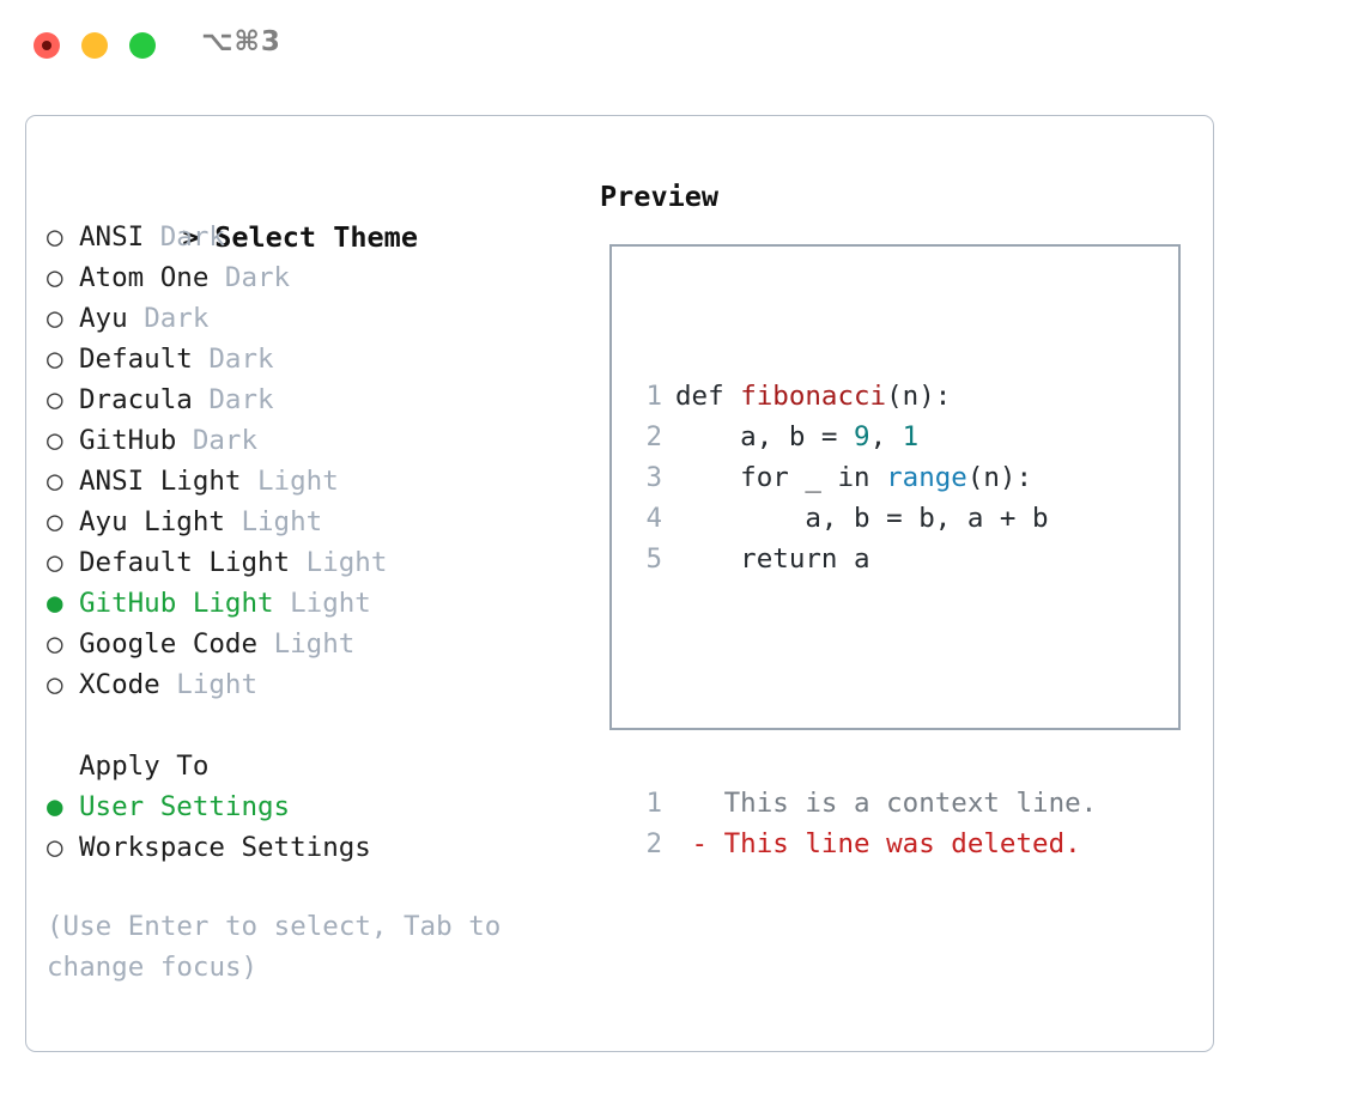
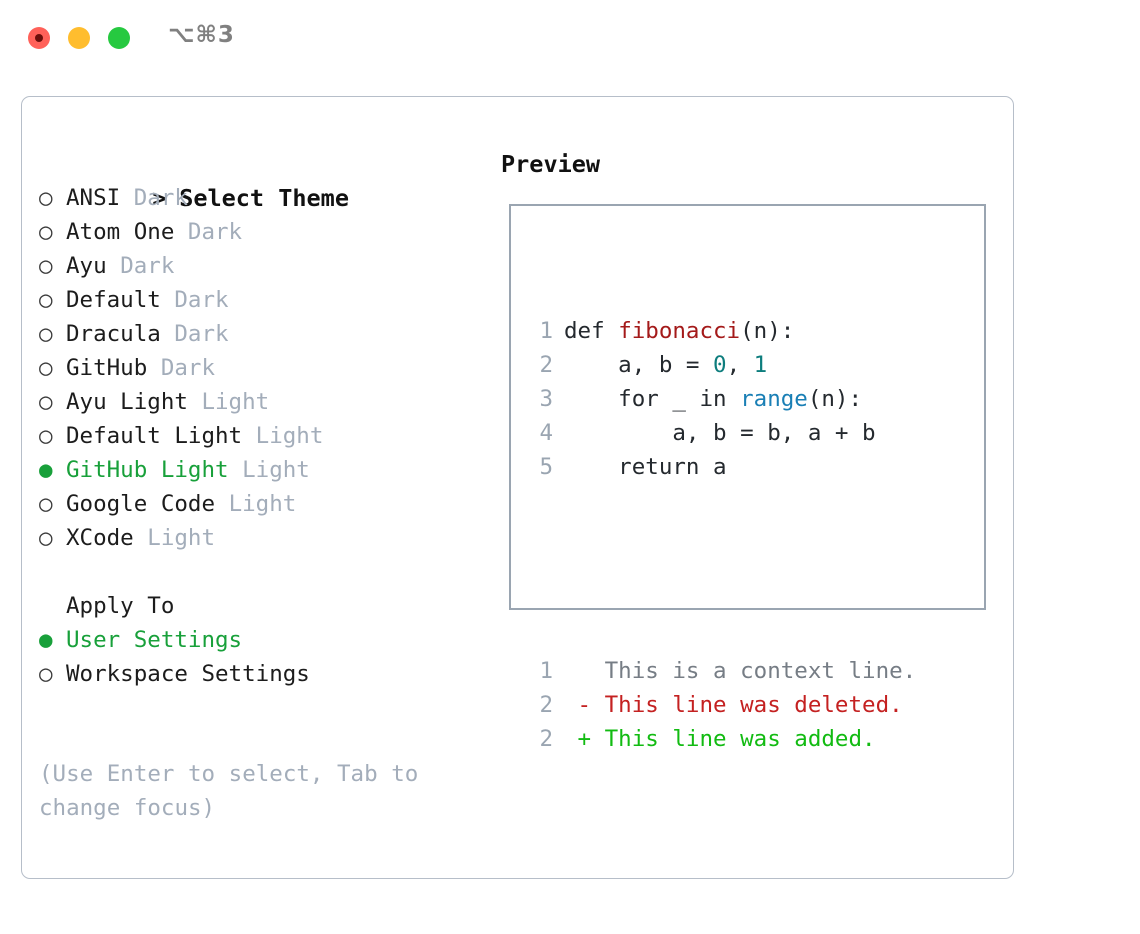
  ⌥⌘3
  > Select Theme
  ○ ANSI Dark
  ○ Atom One Dark
  ○ Ayu Dark
  ○ Default Dark
  ○ Dracula Dark
  ○ GitHub Dark
- ○ ANSI Light Light
  ○ Ayu Light Light
  ○ Default Light Light
  ● GitHub Light Light
  ○ Google Code Light
  ○ XCode Light
  Apply To
  ● User Settings
  ○ Workspace Settings
  (Use Enter to select, Tab to change focus)
  Preview
  1 def fibonacci(n):
- 2 a, b = 9, 1
+ 2 a, b = 0, 1
  3 for _ in range(n):
  4 a, b = b, a + b
  5 return a
  1 This is a context line.
  2 - This line was deleted.
+ 2 + This line was added.
